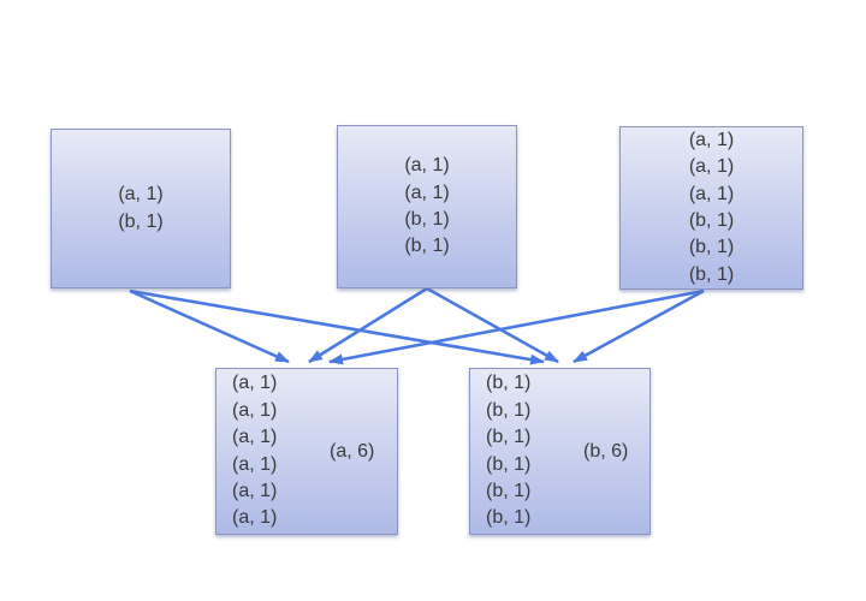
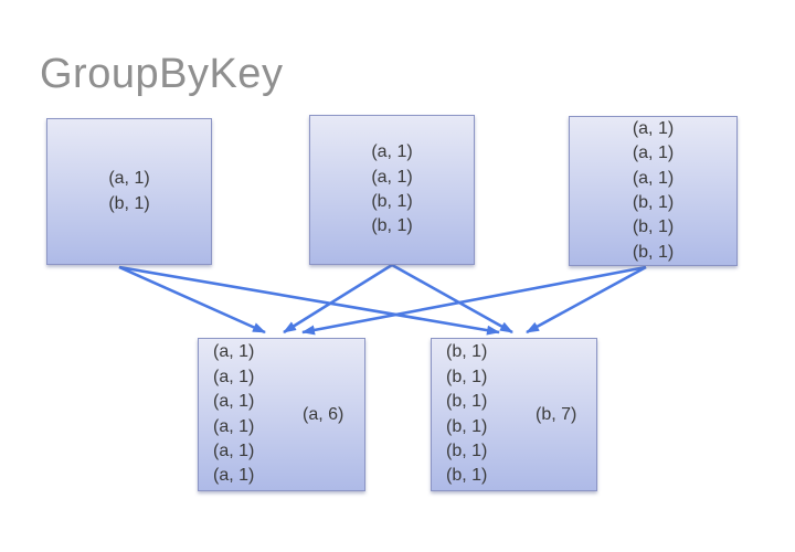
+ GroupByKey
  (a, 1)
  (b, 1)
  (a, 1)
  (a, 1)
  (b, 1)
  (b, 1)
  (a, 1)
  (a, 1)
  (a, 1)
  (b, 1)
  (b, 1)
  (b, 1)
  (a, 1)
  (a, 1)
  (a, 1)
  (a, 1)
  (a, 1)
  (a, 1)
  (a, 6)
  (b, 1)
  (b, 1)
  (b, 1)
  (b, 1)
  (b, 1)
  (b, 1)
- (b, 6)
+ (b, 7)
